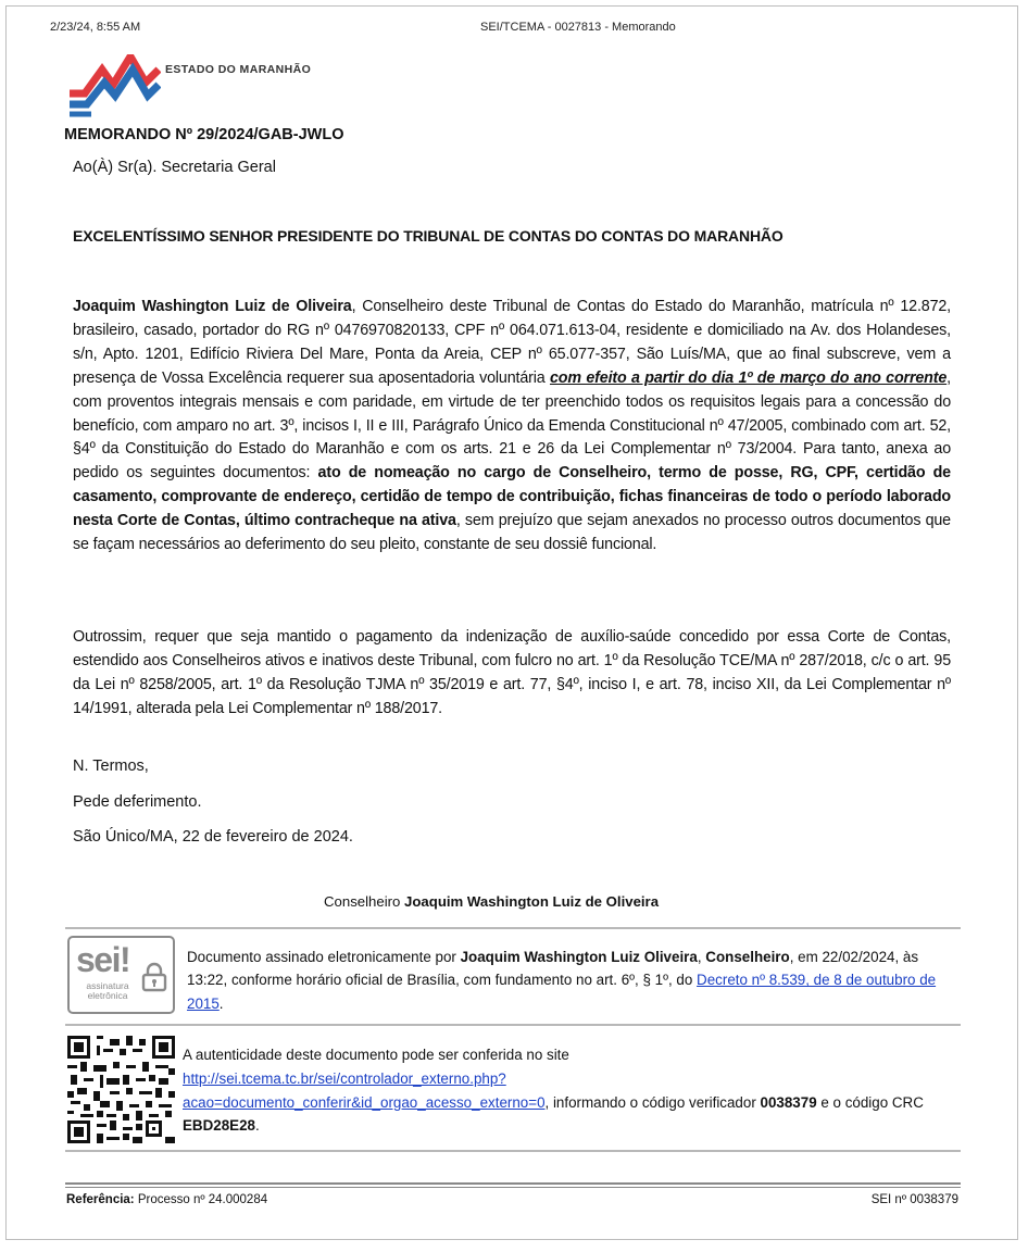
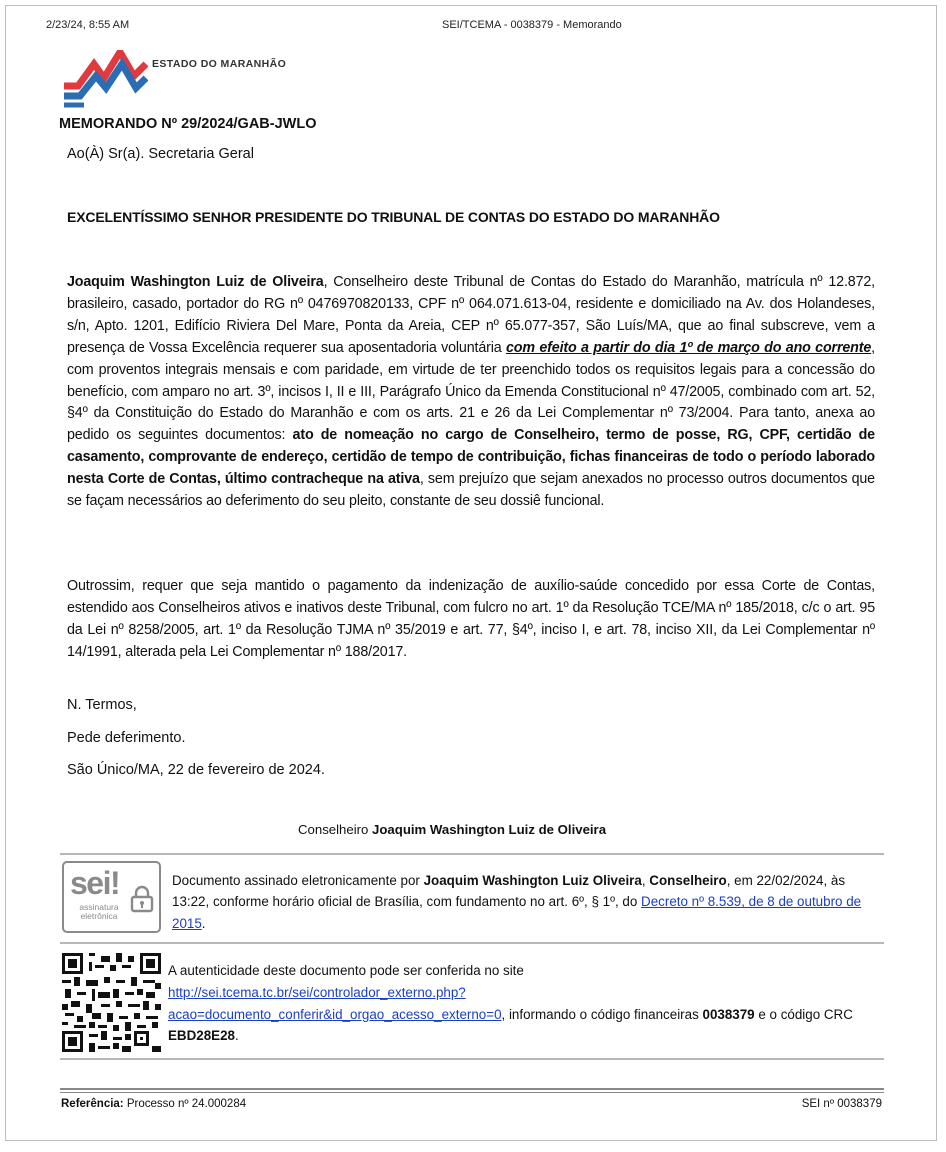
  2/23/24, 8:55 AM
- SEI/TCEMA - 0027813 - Memorando
+ SEI/TCEMA - 0038379 - Memorando
  ESTADO DO MARANHÃO
  MEMORANDO Nº 29/2024/GAB-JWLO
  Ao(À) Sr(a). Secretaria Geral
- EXCELENTÍSSIMO SENHOR PRESIDENTE DO TRIBUNAL DE CONTAS DO CONTAS DO MARANHÃO
+ EXCELENTÍSSIMO SENHOR PRESIDENTE DO TRIBUNAL DE CONTAS DO ESTADO DO MARANHÃO
  Joaquim Washington Luiz de Oliveira, Conselheiro deste Tribunal de Contas do Estado do Maranhão, matrícula nº 12.872, brasileiro, casado, portador do RG nº 0476970820133, CPF nº 064.071.613-04, residente e domiciliado na Av. dos Holandeses, s/n, Apto. 1201, Edifício Riviera Del Mare, Ponta da Areia, CEP nº 65.077-357, São Luís/MA, que ao final subscreve, vem a presença de Vossa Excelência requerer sua aposentadoria voluntária com efeito a partir do dia 1º de março do ano corrente, com proventos integrais mensais e com paridade, em virtude de ter preenchido todos os requisitos legais para a concessão do benefício, com amparo no art. 3º, incisos I, II e III, Parágrafo Único da Emenda Constitucional nº 47/2005, combinado com art. 52, §4º da Constituição do Estado do Maranhão e com os arts. 21 e 26 da Lei Complementar nº 73/2004. Para tanto, anexa ao pedido os seguintes documentos: ato de nomeação no cargo de Conselheiro, termo de posse, RG, CPF, certidão de casamento, comprovante de endereço, certidão de tempo de contribuição, fichas financeiras de todo o período laborado nesta Corte de Contas, último contracheque na ativa, sem prejuízo que sejam anexados no processo outros documentos que se façam necessários ao deferimento do seu pleito, constante de seu dossiê funcional.
- Outrossim, requer que seja mantido o pagamento da indenização de auxílio-saúde concedido por essa Corte de Contas, estendido aos Conselheiros ativos e inativos deste Tribunal, com fulcro no art. 1º da Resolução TCE/MA nº 287/2018, c/c o art. 95 da Lei nº 8258/2005, art. 1º da Resolução TJMA nº 35/2019 e art. 77, §4º, inciso I, e art. 78, inciso XII, da Lei Complementar nº 14/1991, alterada pela Lei Complementar nº 188/2017.
+ Outrossim, requer que seja mantido o pagamento da indenização de auxílio-saúde concedido por essa Corte de Contas, estendido aos Conselheiros ativos e inativos deste Tribunal, com fulcro no art. 1º da Resolução TCE/MA nº 185/2018, c/c o art. 95 da Lei nº 8258/2005, art. 1º da Resolução TJMA nº 35/2019 e art. 77, §4º, inciso I, e art. 78, inciso XII, da Lei Complementar nº 14/1991, alterada pela Lei Complementar nº 188/2017.
  N. Termos,
  Pede deferimento.
  São Único/MA, 22 de fevereiro de 2024.
  Conselheiro Joaquim Washington Luiz de Oliveira
  sei!
  assinatura
  eletrônica
  Documento assinado eletronicamente por Joaquim Washington Luiz Oliveira, Conselheiro, em 22/02/2024, às 13:22, conforme horário oficial de Brasília, com fundamento no art. 6º, § 1º, do Decreto nº 8.539, de 8 de outubro de 2015.
  A autenticidade deste documento pode ser conferida no site
  http://sei.tcema.tc.br/sei/controlador_externo.php?
- acao=documento_conferir&id_orgao_acesso_externo=0, informando o código verificador 0038379 e o código CRC EBD28E28.
+ acao=documento_conferir&id_orgao_acesso_externo=0, informando o código financeiras 0038379 e o código CRC EBD28E28.
  Referência: Processo nº 24.000284
  SEI nº 0038379
